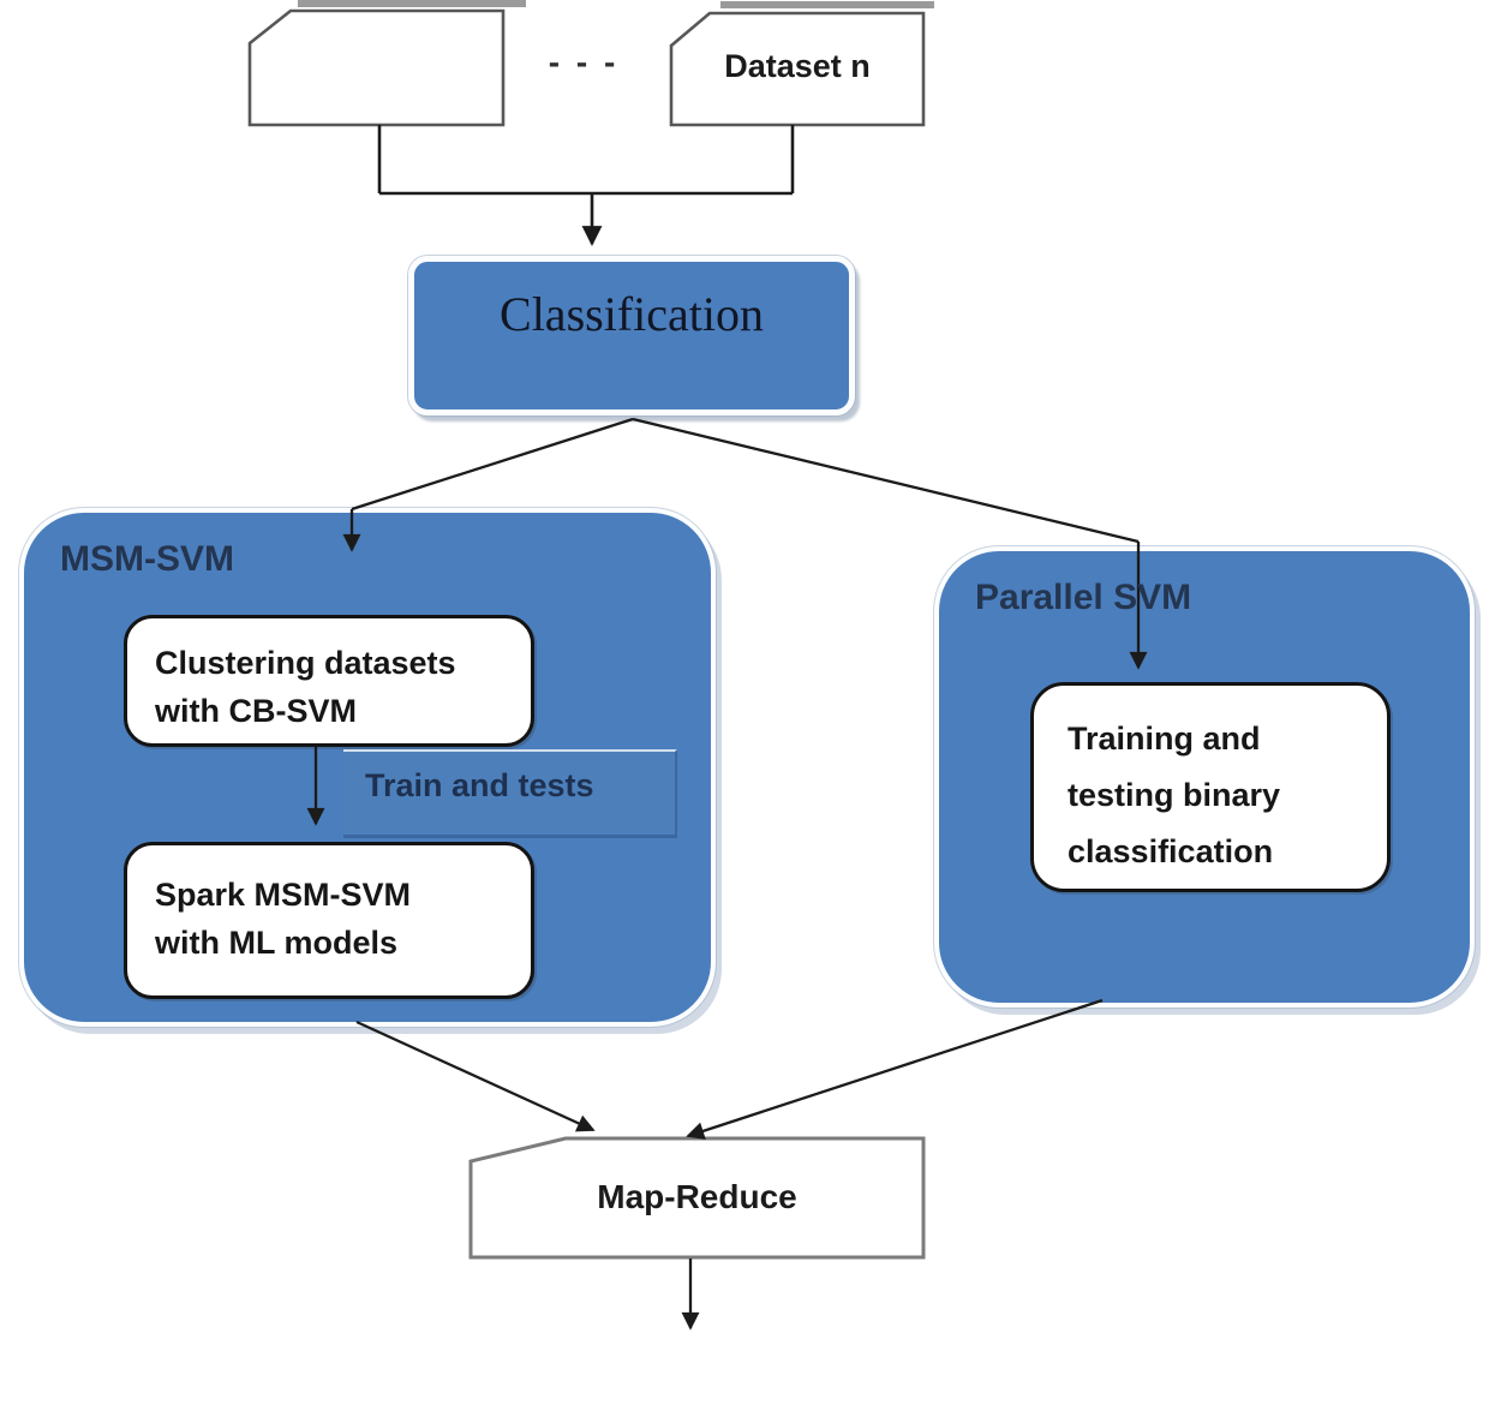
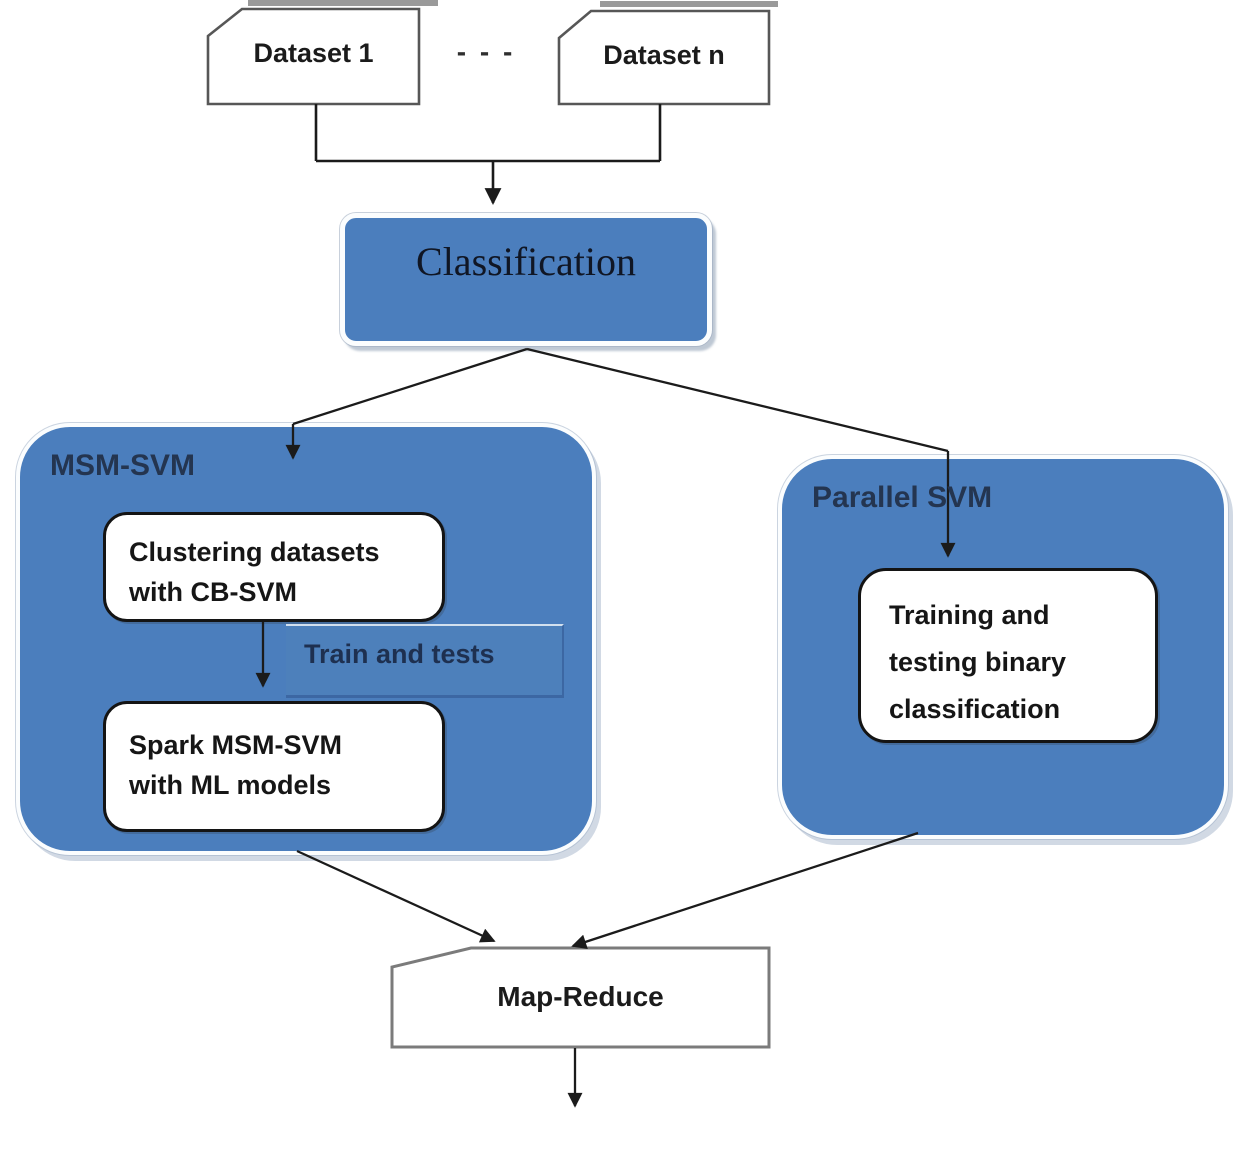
  Classification
  MSM-SVM
  Parallel SVM
  Train and tests
  Clustering datasets
  with CB-SVM
  Spark MSM-SVM
  with ML models
  Training and
  testing binary
  classification
+ Dataset 1
  - - -
  Dataset n
  Map-Reduce
